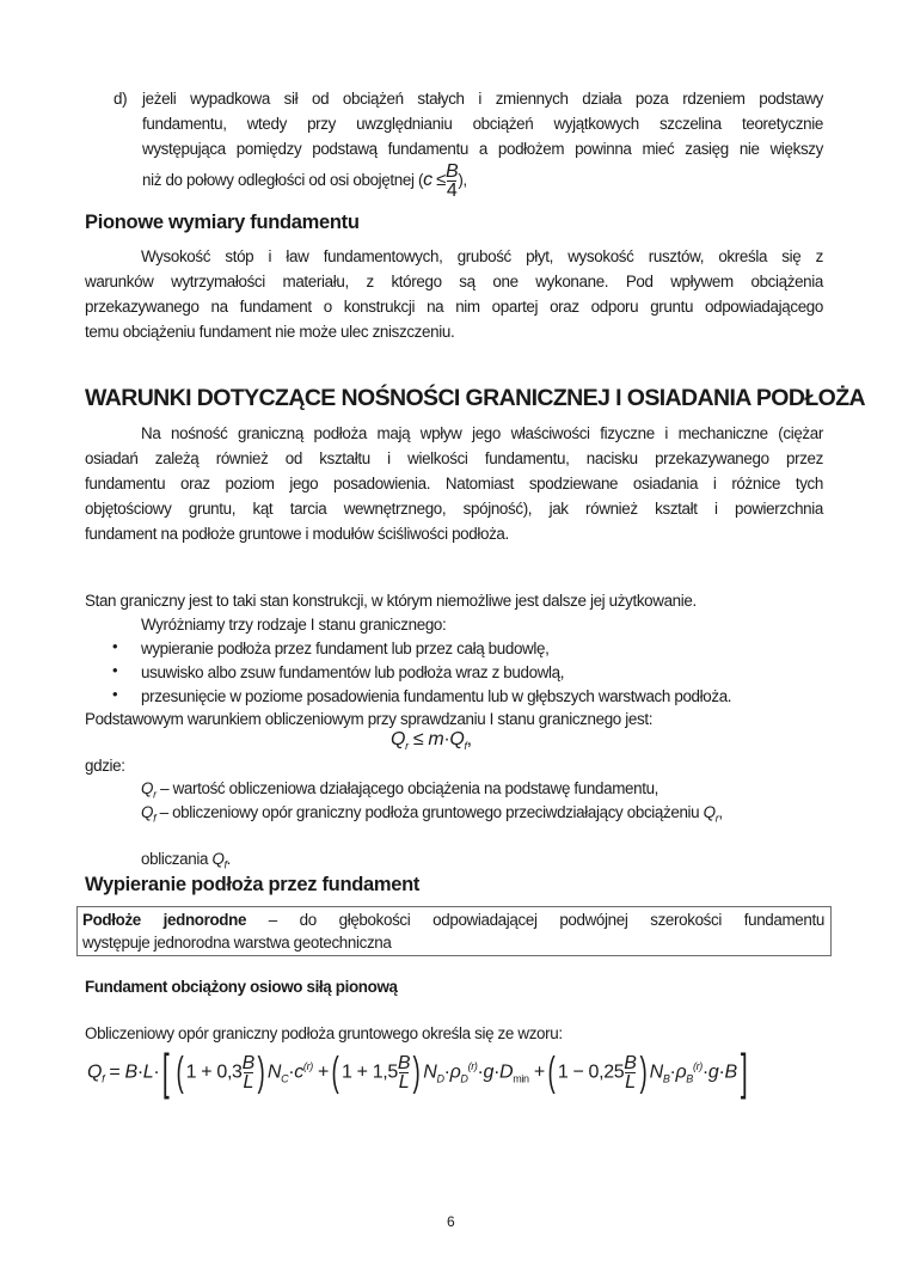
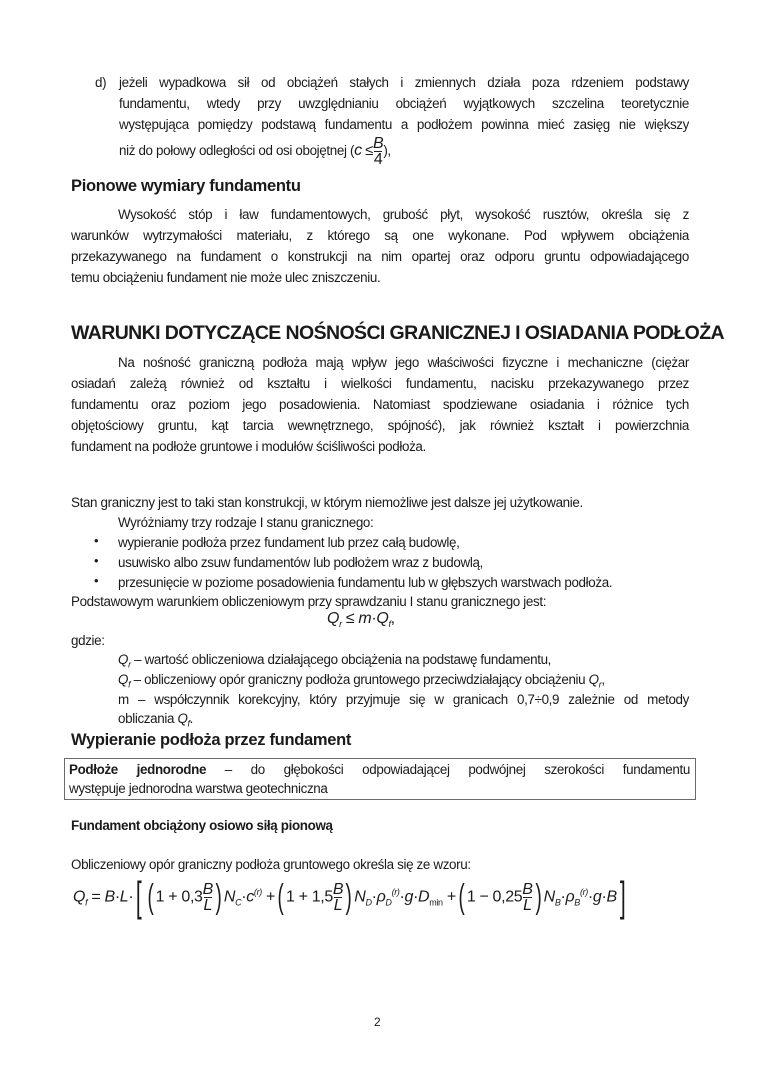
  d)
  jeżeli wypadkowa sił od obciążeń stałych i zmiennych działa poza rdzeniem podstawy
  fundamentu, wtedy przy uwzględnianiu obciążeń wyjątkowych szczelina teoretycznie
  występująca pomiędzy podstawą fundamentu a podłożem powinna mieć zasięg nie większy
  niż do połowy odległości od osi obojętnej (c ≤
  B
  4
  ),
  Pionowe wymiary fundamentu
  Wysokość stóp i ław fundamentowych, grubość płyt, wysokość rusztów, określa się z
  warunków wytrzymałości materiału, z którego są one wykonane. Pod wpływem obciążenia
  przekazywanego na fundament o konstrukcji na nim opartej oraz odporu gruntu odpowiadającego
  temu obciążeniu fundament nie może ulec zniszczeniu.
  WARUNKI DOTYCZĄCE NOŚNOŚCI GRANICZNEJ I OSIADANIA PODŁOŻA
  Na nośność graniczną podłoża mają wpływ jego właściwości fizyczne i mechaniczne (ciężar
  osiadań zależą również od kształtu i wielkości fundamentu, nacisku przekazywanego przez
  fundamentu oraz poziom jego posadowienia. Natomiast spodziewane osiadania i różnice tych
  objętościowy gruntu, kąt tarcia wewnętrznego, spójność), jak również kształt i powierzchnia
  fundament na podłoże gruntowe i modułów ściśliwości podłoża.
  Stan graniczny jest to taki stan konstrukcji, w którym niemożliwe jest dalsze jej użytkowanie.
  Wyróżniamy trzy rodzaje I stanu granicznego:
  •
  wypieranie podłoża przez fundament lub przez całą budowlę,
  •
- usuwisko albo zsuw fundamentów lub podłoża wraz z budowlą,
+ usuwisko albo zsuw fundamentów lub podłożem wraz z budowlą,
  •
  przesunięcie w poziome posadowienia fundamentu lub w głębszych warstwach podłoża.
  Podstawowym warunkiem obliczeniowym przy sprawdzaniu I stanu granicznego jest:
  Qr ≤ m·Qf,
  gdzie:
  Qr – wartość obliczeniowa działającego obciążenia na podstawę fundamentu,
  Qf – obliczeniowy opór graniczny podłoża gruntowego przeciwdziałający obciążeniu Qr,
+ m – współczynnik korekcyjny, który przyjmuje się w granicach 0,7÷0,9 zależnie od metody
  obliczania Qf.
  Wypieranie podłoża przez fundament
  Podłoże jednorodne – do głębokości odpowiadającej podwójnej szerokości fundamentu
  występuje jednorodna warstwa geotechniczna
  Fundament obciążony osiowo siłą pionową
  Obliczeniowy opór graniczny podłoża gruntowego określa się ze wzoru:
  Qf = B·L· [ ( 1 + 0,3
  B
  L
  ) NC·c(r) + ( 1 + 1,5
  B
  L
  ) ND·ρD(r)·g·Dmin + ( 1 − 0,25
  B
  L
  ) NB·ρB(r)·g·B ]
- 6
+ 2
